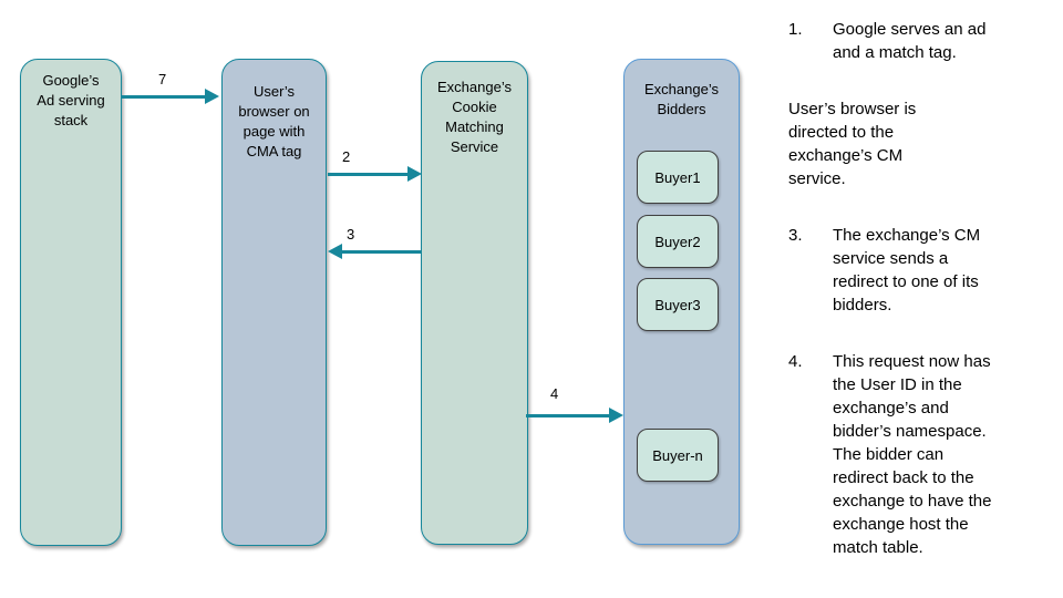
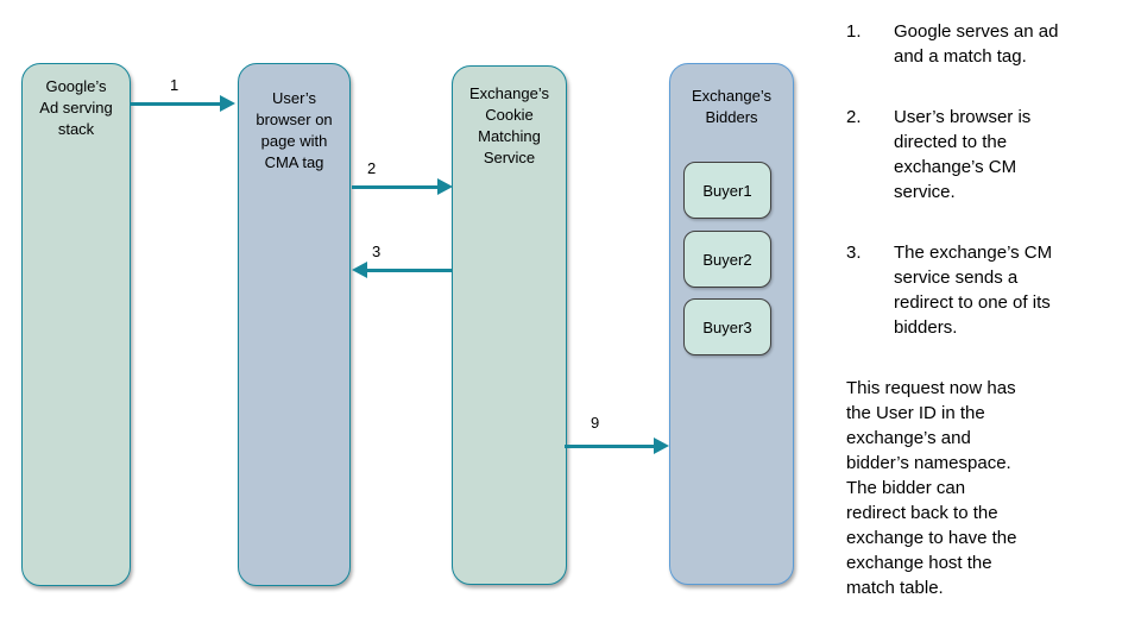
  Google’s
  Ad serving
  stack
  User’s
  browser on
  page with
  CMA tag
  Exchange’s
  Cookie
  Matching
  Service
  Exchange’s
  Bidders
  Buyer1
  Buyer2
  Buyer3
- Buyer-n
- 7
+ 1
  2
  3
- 4
+ 9
  1.
  Google serves an ad
  and a match tag.
+ 2.
  User’s browser is
  directed to the
  exchange’s CM
  service.
  3.
  The exchange’s CM
  service sends a
  redirect to one of its
  bidders.
- 4.
  This request now has
  the User ID in the
  exchange’s and
  bidder’s namespace.
  The bidder can
  redirect back to the
  exchange to have the
  exchange host the
  match table.
